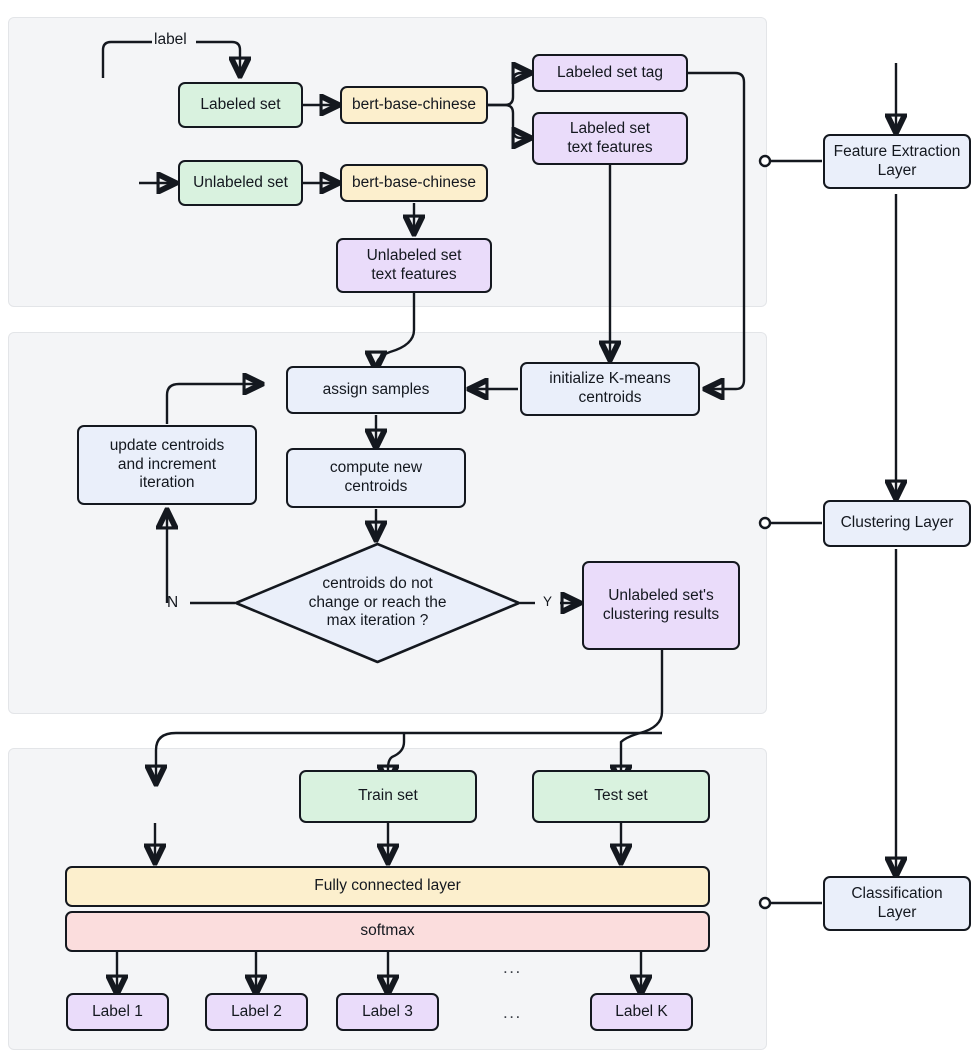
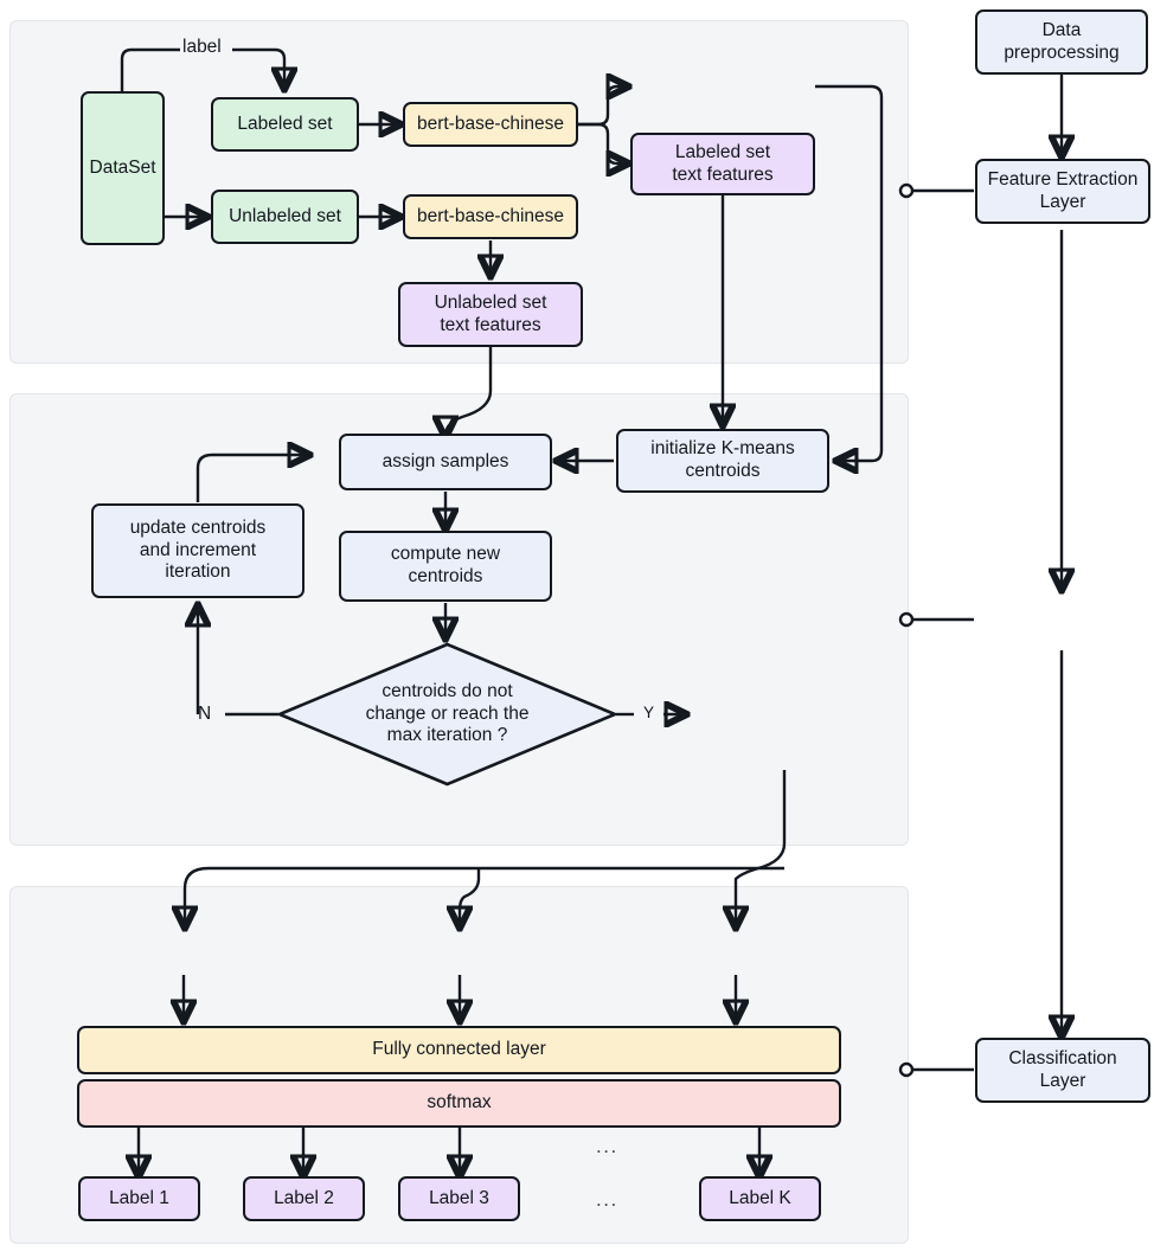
  label
+ DataSet
  Labeled set
  Unlabeled set
  bert-base-chinese
  bert-base-chinese
- Labeled set tag
  Labeled set
  text features
  Unlabeled set
  text features
  assign samples
  initialize K-means
  centroids
  update centroids
  and increment
  iteration
  compute new
  centroids
  centroids do not
  change or reach the
  max iteration ?
  N
  Y
- Unlabeled set's
- clustering results
- Train set
- Test set
  Fully connected layer
  softmax
  Label 1
  Label 2
  Label 3
  Label K
  ...
  ...
+ Data
+ preprocessing
  Feature Extraction
  Layer
- Clustering Layer
  Classification
  Layer
